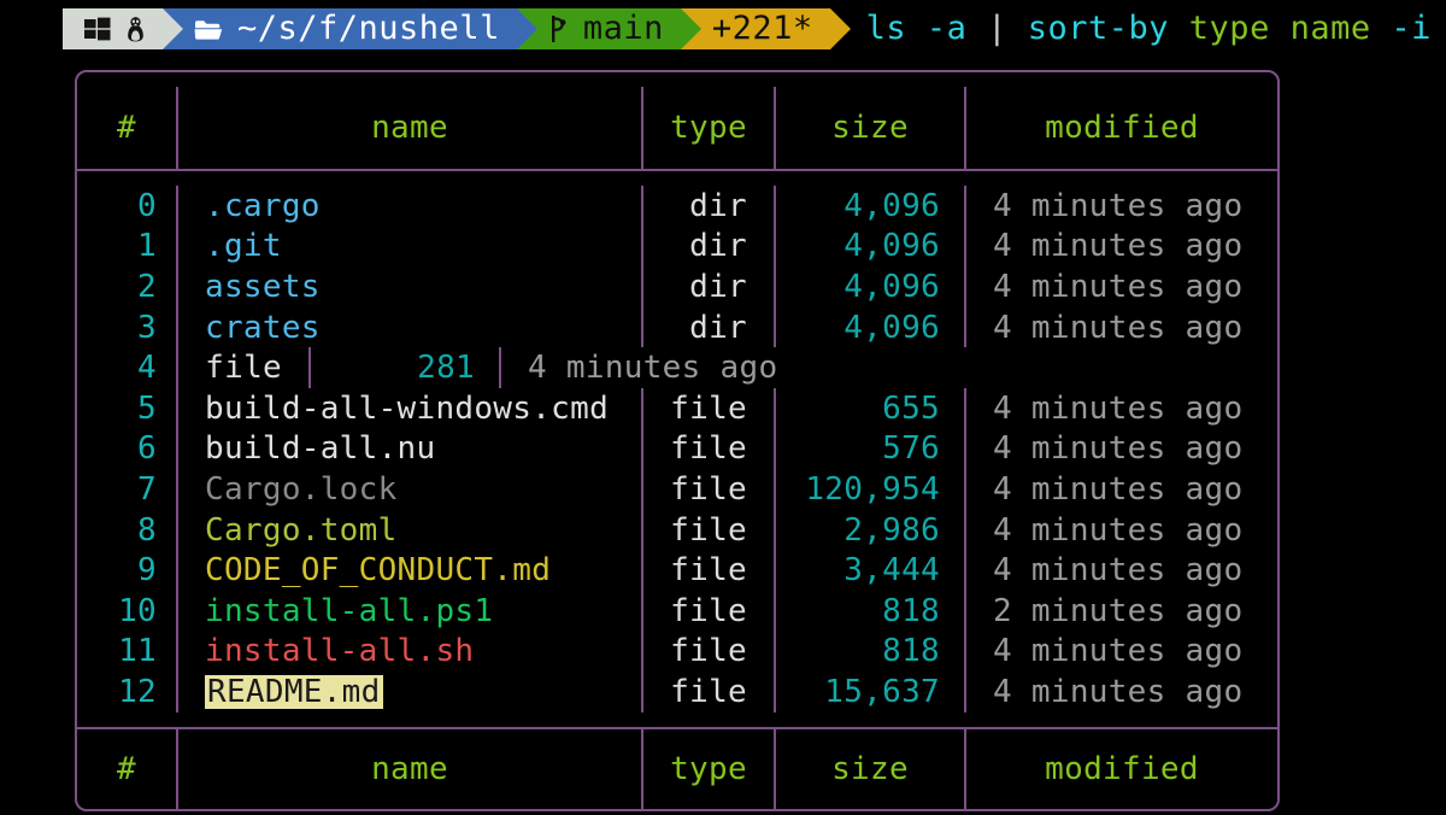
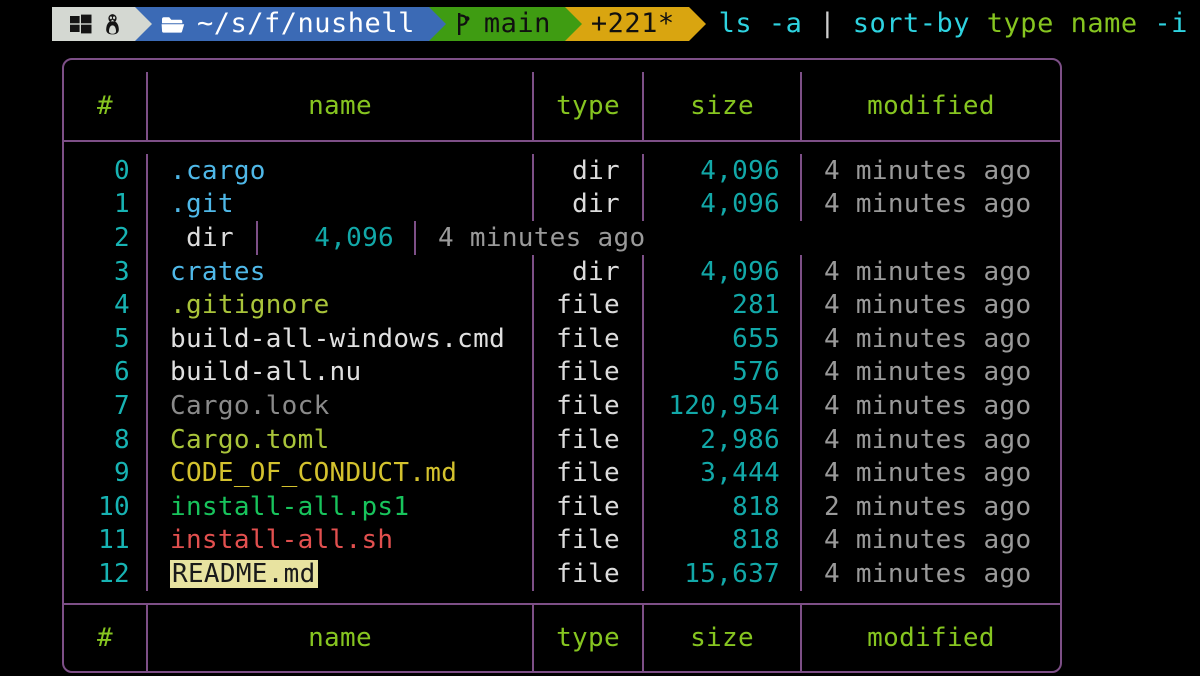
  ~/s/f/nushell
  main
  +221*
  ls
  -a
  |
  sort-by
  type
  name
  -i
  #
  name
  type
  size
  modified
  0
  .cargo
  dir
  4,096
  4 minutes ago
  1
  .git
  dir
  4,096
  4 minutes ago
  2
- assets
  dir
  4,096
  4 minutes ago
  3
  crates
  dir
  4,096
  4 minutes ago
  4
+ .gitignore
  file
  281
  4 minutes ago
  5
  build-all-windows.cmd
  file
  655
  4 minutes ago
  6
  build-all.nu
  file
  576
  4 minutes ago
  7
  Cargo.lock
  file
  120,954
  4 minutes ago
  8
  Cargo.toml
  file
  2,986
  4 minutes ago
  9
  CODE_OF_CONDUCT.md
  file
  3,444
  4 minutes ago
  10
  install-all.ps1
  file
  818
  2 minutes ago
  11
  install-all.sh
  file
  818
  4 minutes ago
  12
  README.md
  file
  15,637
  4 minutes ago
  #
  name
  type
  size
  modified
